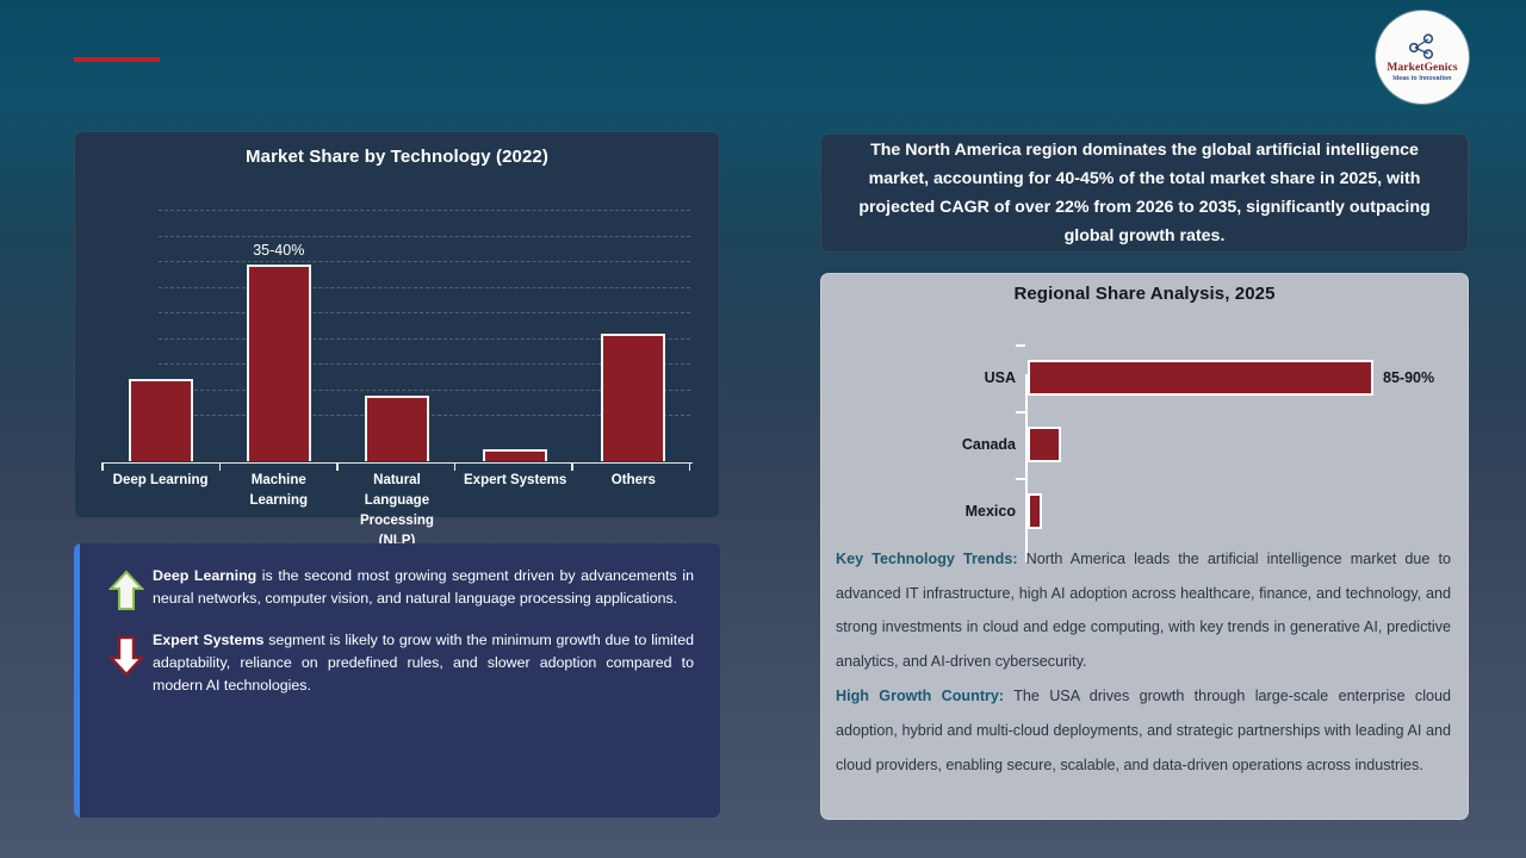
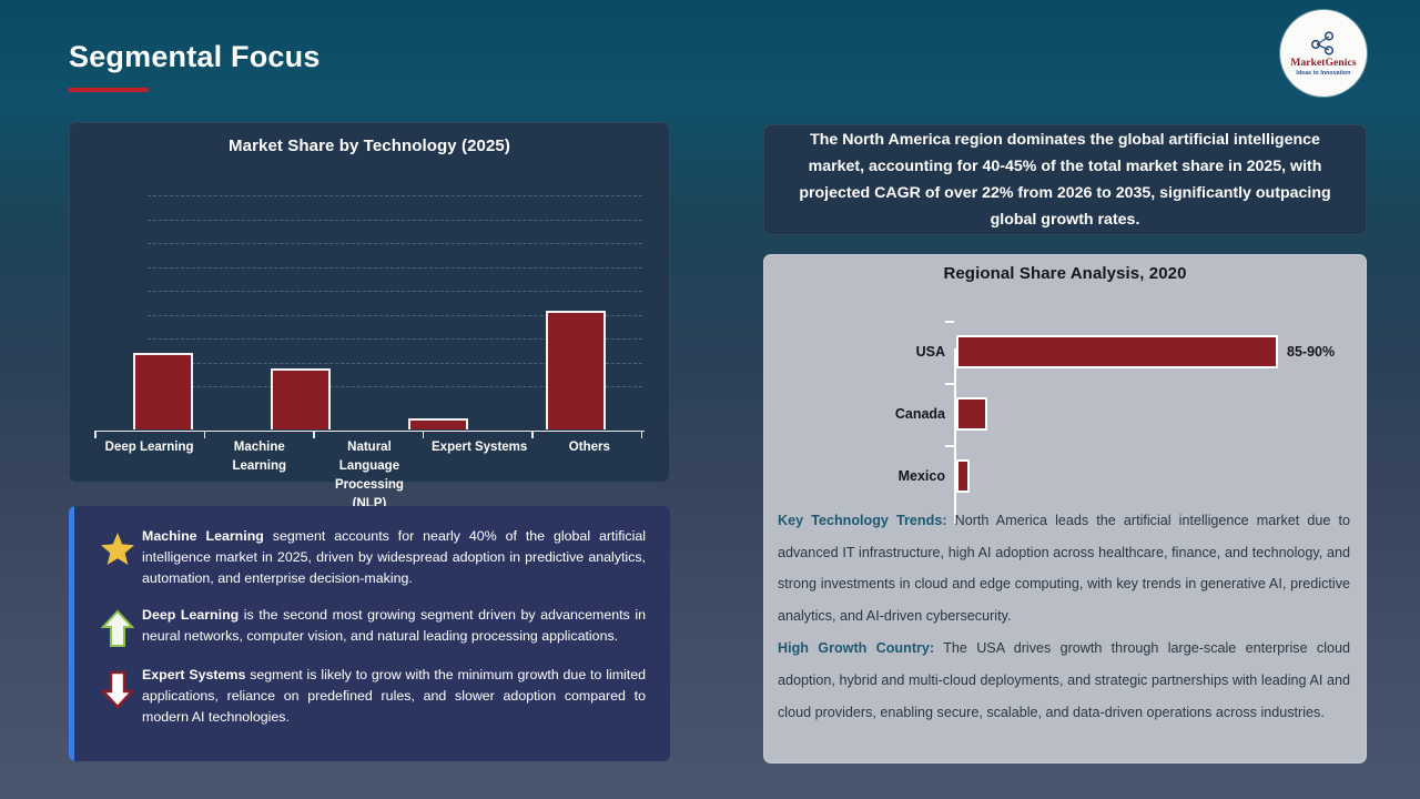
+ Segmental Focus
  MarketGenics
- Market Share by Technology (2022)
+ Market Share by Technology (2025)
- 35-40%
  Deep Learning
  Machine Learning
  Natural Language Processing (NLP)
  Expert Systems
  Others
+ Machine Learning segment accounts for nearly 40% of the global artificial intelligence market in 2025, driven by widespread adoption in predictive analytics, automation, and enterprise decision-making.
- Deep Learning is the second most growing segment driven by advancements in neural networks, computer vision, and natural language processing applications.
+ Deep Learning is the second most growing segment driven by advancements in neural networks, computer vision, and natural leading processing applications.
- Expert Systems segment is likely to grow with the minimum growth due to limited adaptability, reliance on predefined rules, and slower adoption compared to modern AI technologies.
+ Expert Systems segment is likely to grow with the minimum growth due to limited applications, reliance on predefined rules, and slower adoption compared to modern AI technologies.
  The North America region dominates the global artificial intelligence market, accounting for 40-45% of the total market share in 2025, with projected CAGR of over 22% from 2026 to 2035, significantly outpacing global growth rates.
- Regional Share Analysis, 2025
+ Regional Share Analysis, 2020
  USA
  85-90%
  Canada
  Mexico
  Key Technology Trends: North America leads the artificial intelligence market due to advanced IT infrastructure, high AI adoption across healthcare, finance, and technology, and strong investments in cloud and edge computing, with key trends in generative AI, predictive analytics, and AI-driven cybersecurity.
  High Growth Country: The USA drives growth through large-scale enterprise cloud adoption, hybrid and multi-cloud deployments, and strategic partnerships with leading AI and cloud providers, enabling secure, scalable, and data-driven operations across industries.
